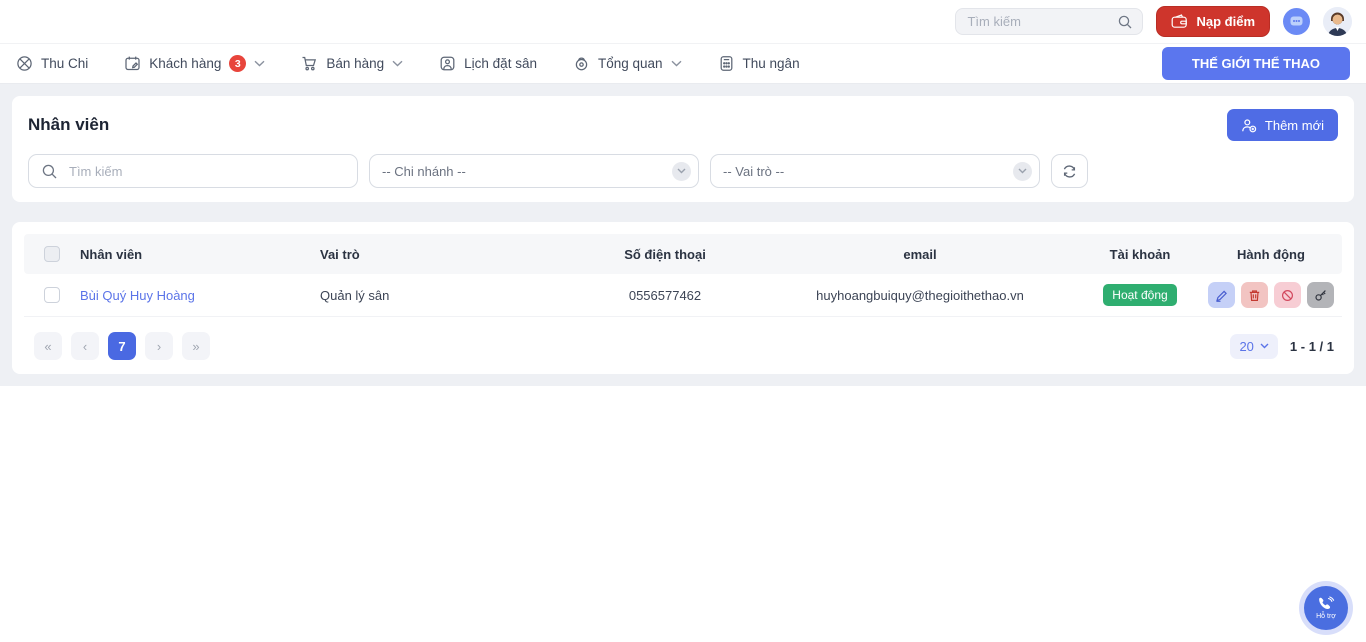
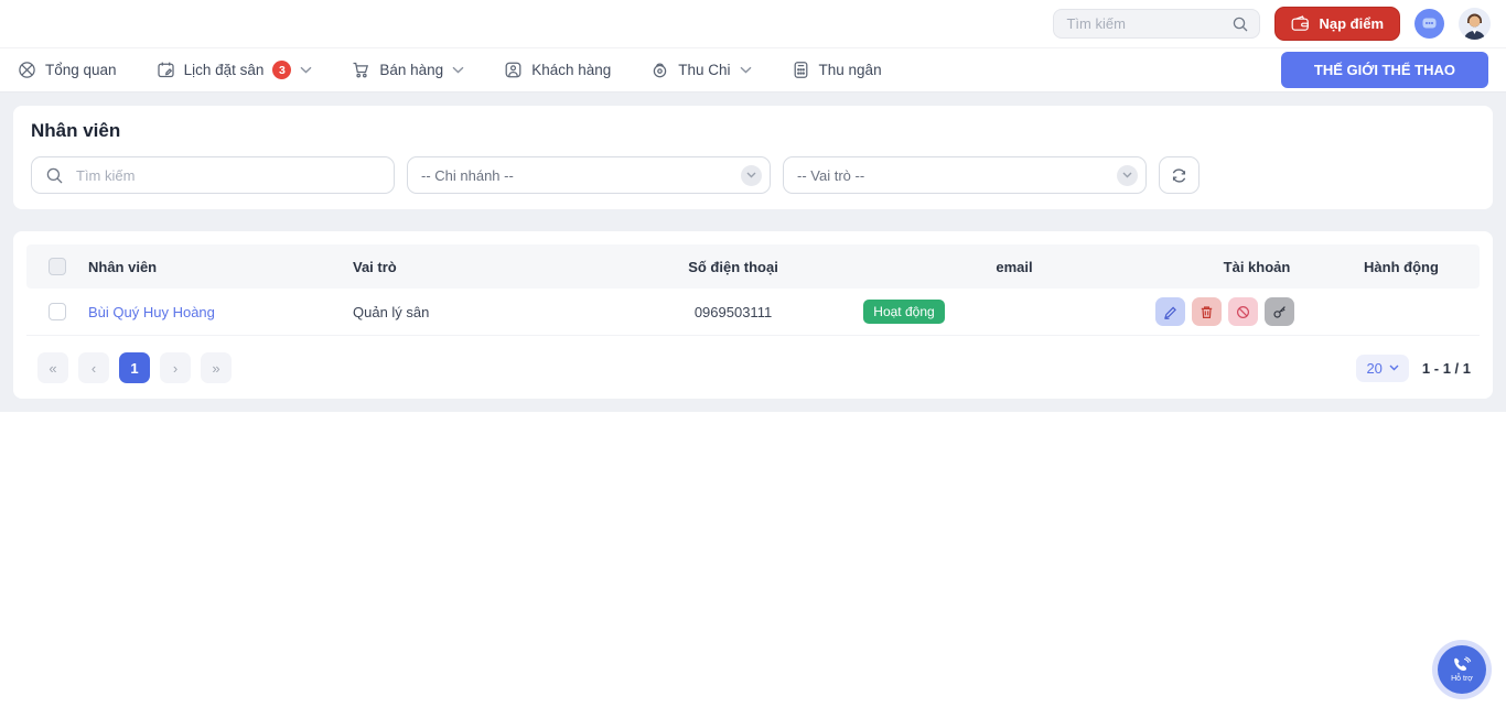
  Tìm kiếm
  Nạp điểm
- Thu Chi
+ Tổng quan
- Khách hàng
+ Lịch đặt sân
  3
  Bán hàng
- Lịch đặt sân
+ Khách hàng
- Tổng quan
+ Thu Chi
  Thu ngân
  THẾ GIỚI THỂ THAO
  Nhân viên
- Thêm mới
  Tìm kiếm
  -- Chi nhánh --
  -- Vai trò --
  Nhân viên
  Vai trò
  Số điện thoại
  email
  Tài khoản
  Hành động
  Bùi Quý Huy Hoàng
  Quản lý sân
- 0556577462
+ 0969503111
- huyhoangbuiquy@thegioithethao.vn
  Hoạt động
  «
  ‹
- 7
+ 1
  ›
  »
  20
  1 - 1 / 1
